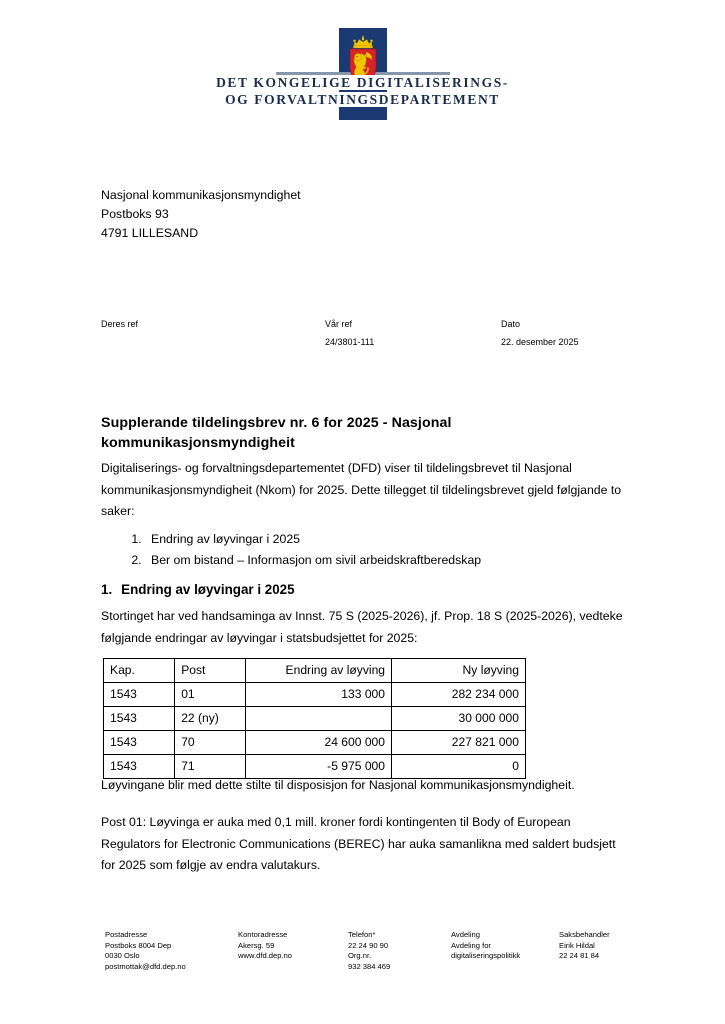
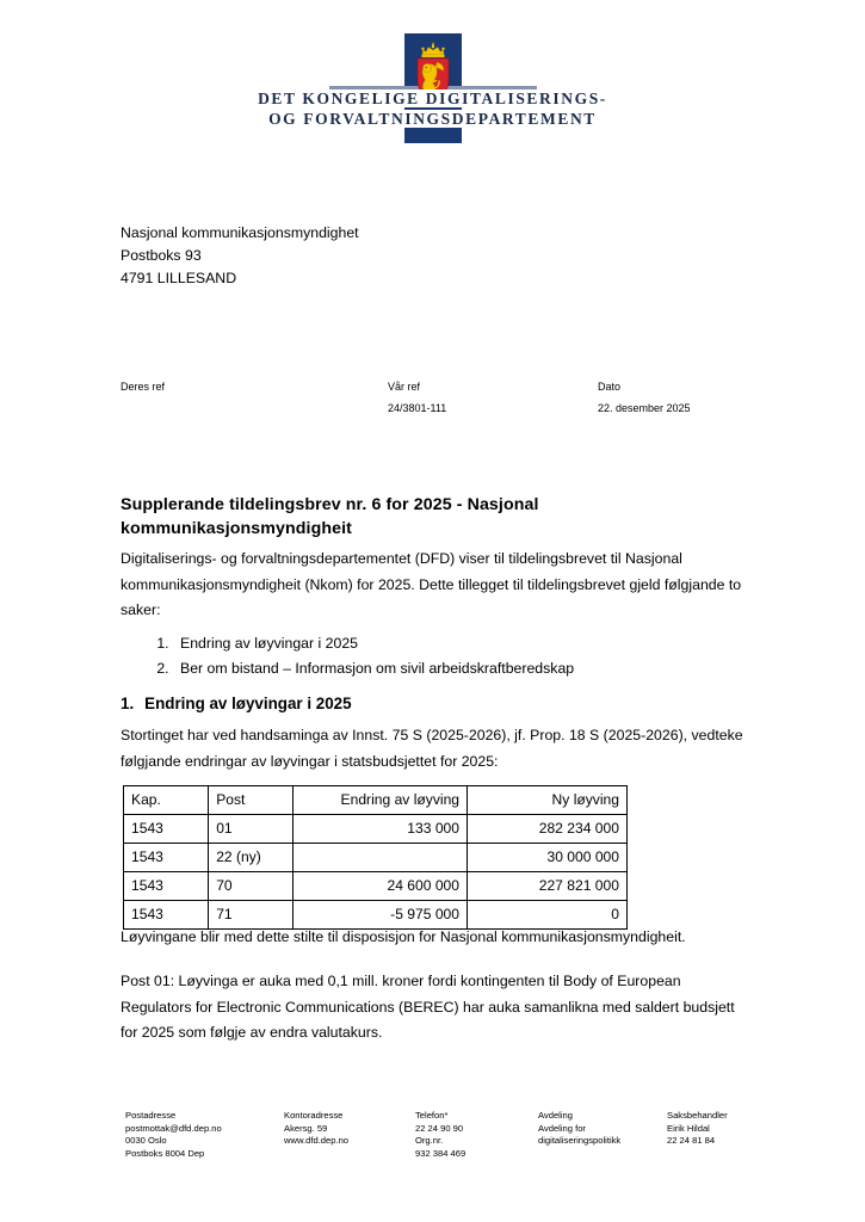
  DET KONGELIGE DIGITALISERINGS-
  OG FORVALTNINGSDEPARTEMENT
  Nasjonal kommunikasjonsmyndighet
  Postboks 93
  4791 LILLESAND
  Deres ref
  Vår ref
  24/3801-111
  Dato
  22. desember 2025
  Supplerande tildelingsbrev nr. 6 for 2025 - Nasjonal kommunikasjonsmyndigheit
  Digitaliserings- og forvaltningsdepartementet (DFD) viser til tildelingsbrevet til Nasjonal kommunikasjonsmyndigheit (Nkom) for 2025. Dette tillegget til tildelingsbrevet gjeld følgjande to saker:
  Endring av løyvingar i 2025
  Ber om bistand – Informasjon om sivil arbeidskraftberedskap
  1. Endring av løyvingar i 2025
  Stortinget har ved handsaminga av Innst. 75 S (2025-2026), jf. Prop. 18 S (2025-2026), vedteke følgjande endringar av løyvingar i statsbudsjettet for 2025:
  Kap.	Post	Endring av løyving	Ny løyving
  1543	01	133 000	282 234 000
  1543	22 (ny)		30 000 000
  1543	70	24 600 000	227 821 000
  1543	71	-5 975 000	0
  Løyvingane blir med dette stilte til disposisjon for Nasjonal kommunikasjonsmyndigheit.
  Post 01: Løyvinga er auka med 0,1 mill. kroner fordi kontingenten til Body of European Regulators for Electronic Communications (BEREC) har auka samanlikna med saldert budsjett for 2025 som følgje av endra valutakurs.
  Postadresse
- Postboks 8004 Dep
+ postmottak@dfd.dep.no
  0030 Oslo
- postmottak@dfd.dep.no
+ Postboks 8004 Dep
  Kontoradresse
  Akersg. 59
  www.dfd.dep.no
  Telefon*
  22 24 90 90
  Org.nr.
  932 384 469
  Avdeling
  Avdeling for
  digitaliseringspolitikk
  Saksbehandler
  Eirik Hildal
  22 24 81 84
